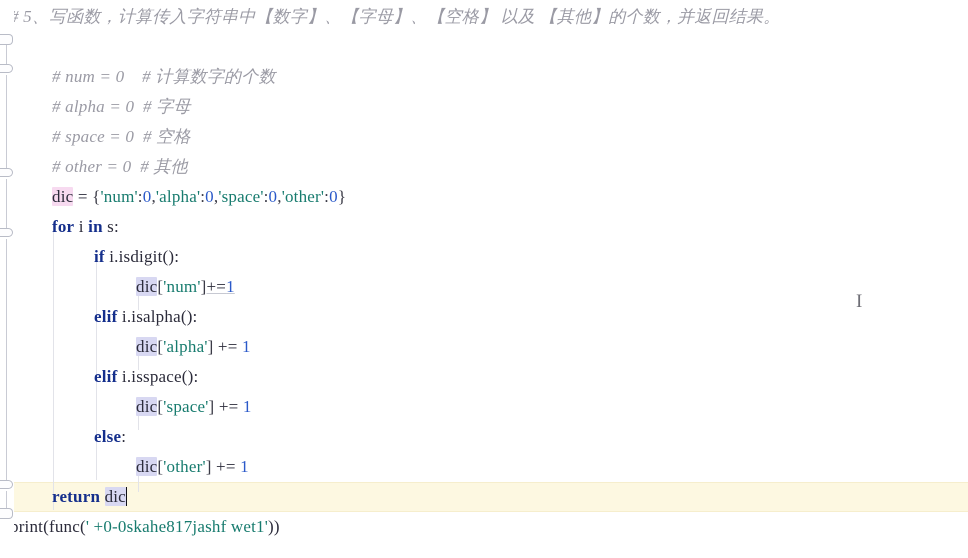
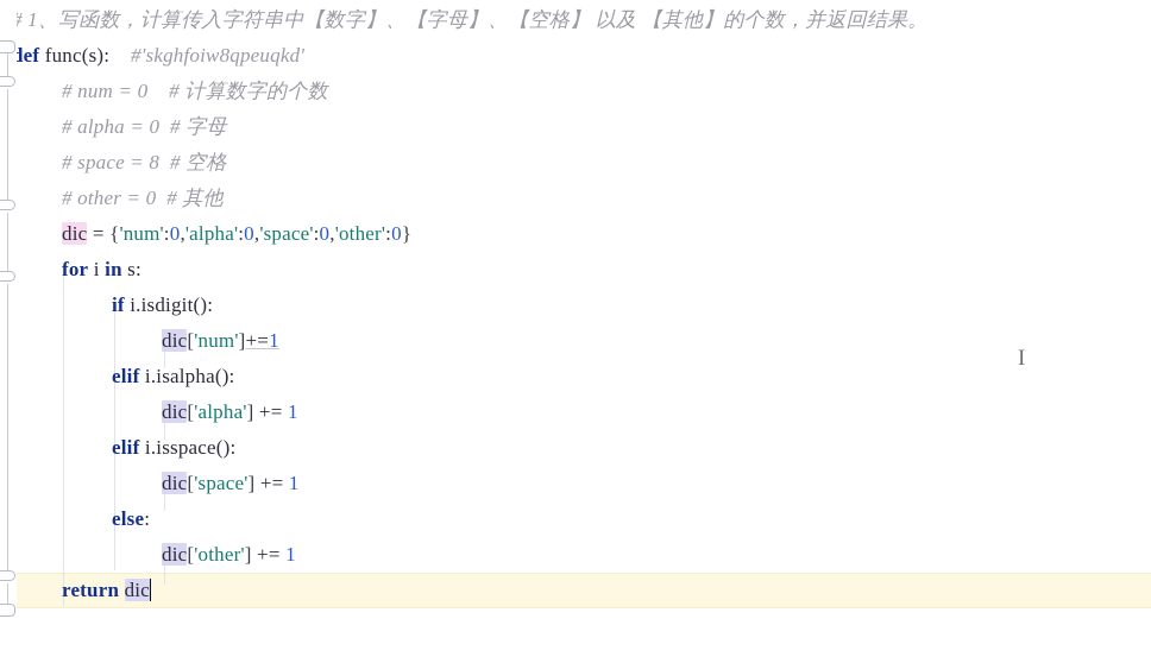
- # 5、写函数，计算传入字符串中【数字】、【字母】、【空格】 以及 【其他】的个数，并返回结果。
+ # 1、写函数，计算传入字符串中【数字】、【字母】、【空格】 以及 【其他】的个数，并返回结果。
+ def func(s): #'skghfoiw8qpeuqkd'
  # num = 0 # 计算数字的个数
  # alpha = 0 # 字母
- # space = 0 # 空格
+ # space = 8 # 空格
  # other = 0 # 其他
  dic = {'num':0,'alpha':0,'space':0,'other':0}
  for i in s:
  if i.isdigit():
  dic['num']+=1
  elif i.isalpha():
  dic['alpha'] += 1
  elif i.isspace():
  dic['space'] += 1
  else:
  dic['other'] += 1
  return dic
- print(func(' +0-0skahe817jashf wet1'))
  I
